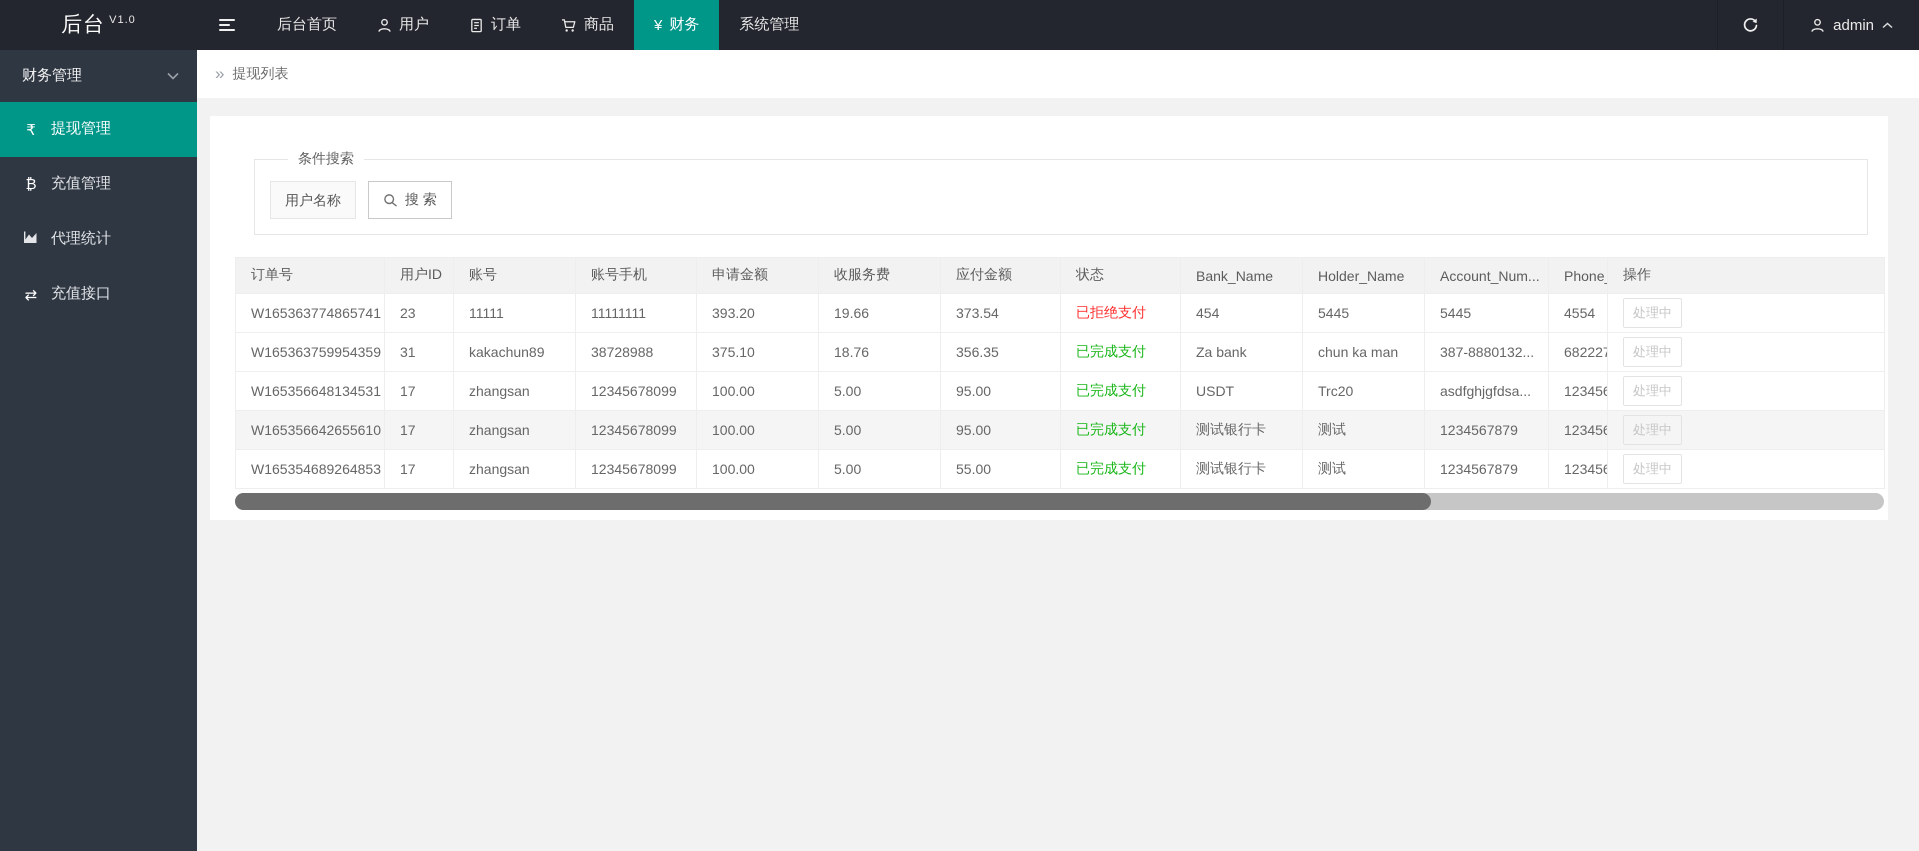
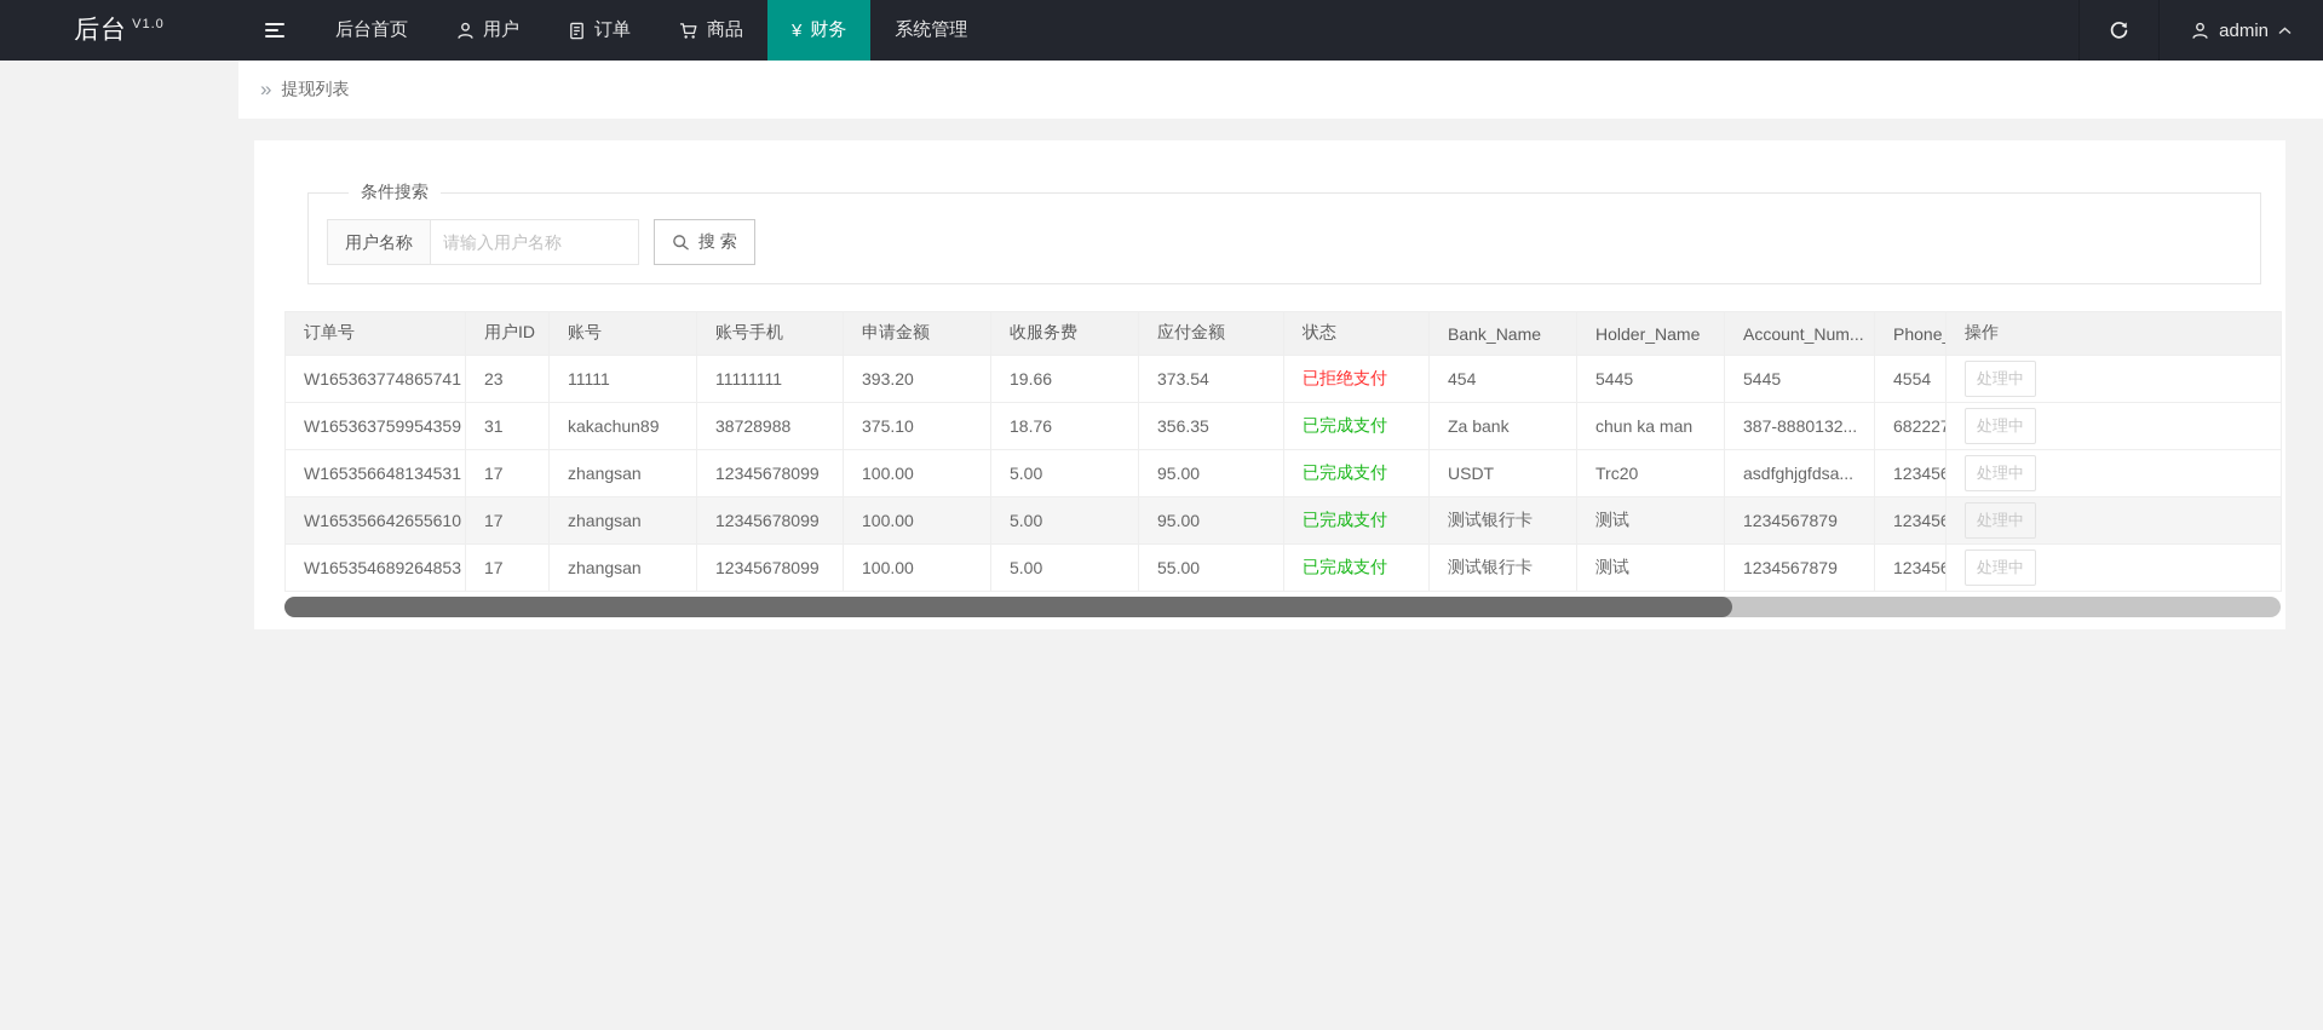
  后台
  V1.0
  后台首页
  用户
  订单
  商品
  ¥
  财务
  系统管理
  admin
- 财务管理
- ₹
- 提现管理
- ₿
- 充值管理
- 代理统计
- ⇄
- 充值接口
  »
  提现列表
  条件搜索
  用户名称
+ 请输入用户名称
  搜 索
  订单号	用户ID	账号	账号手机	申请金额	收服务费	应付金额	状态	Bank_Name	Holder_Name	Account_Num...	Phone	操作
  W165363774865741	23	11111	11111111	393.20	19.66	373.54	已拒绝支付	454	5445	5445	4554	处理中
  W165363759954359	31	kakachun89	38728988	375.10	18.76	356.35	已完成支付	Za bank	chun ka man	387-8880132...	682227	处理中
  W165356648134531	17	zhangsan	12345678099	100.00	5.00	95.00	已完成支付	USDT	Trc20	asdfghjgfdsa...	123456	处理中
  W165356642655610	17	zhangsan	12345678099	100.00	5.00	95.00	已完成支付	测试银行卡	测试	1234567879	123456	处理中
  W165354689264853	17	zhangsan	12345678099	100.00	5.00	55.00	已完成支付	测试银行卡	测试	1234567879	123456	处理中
